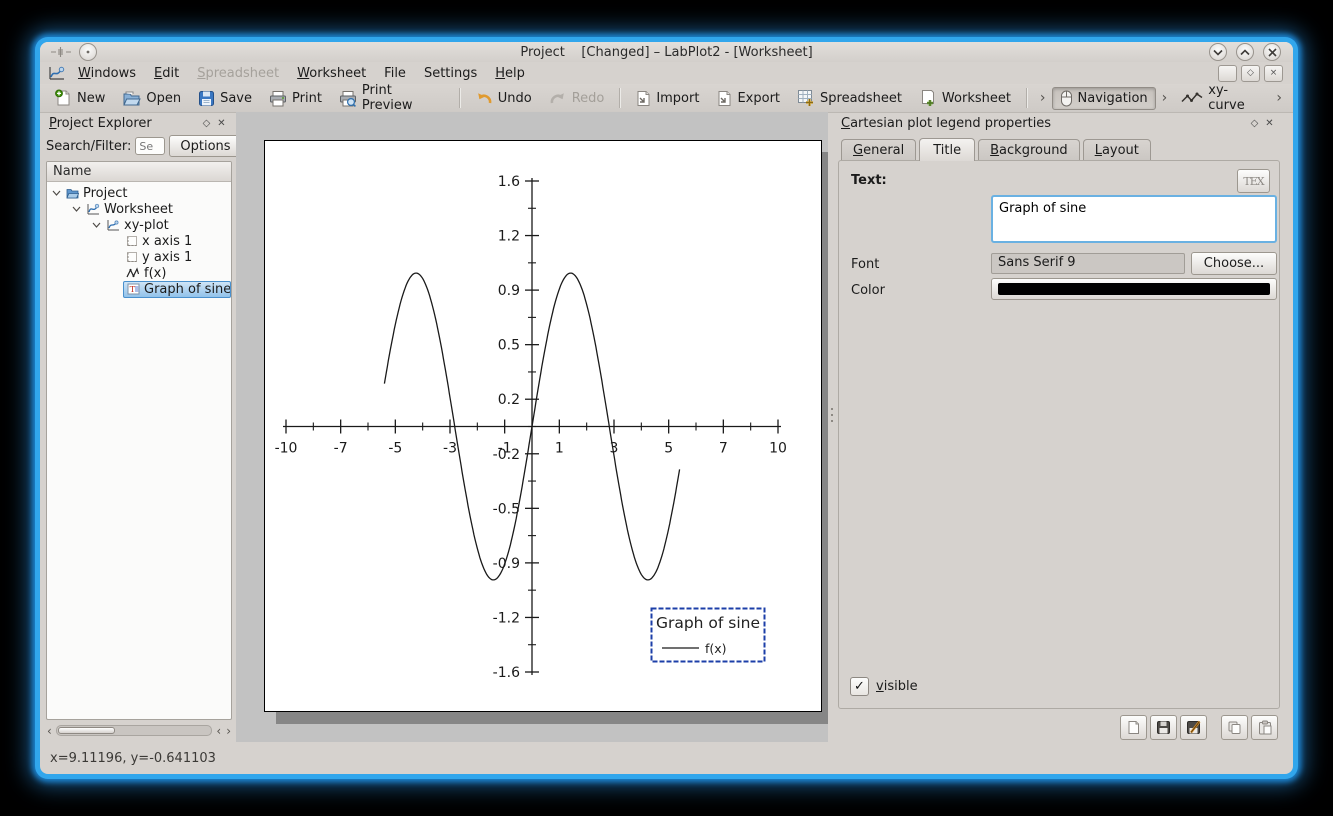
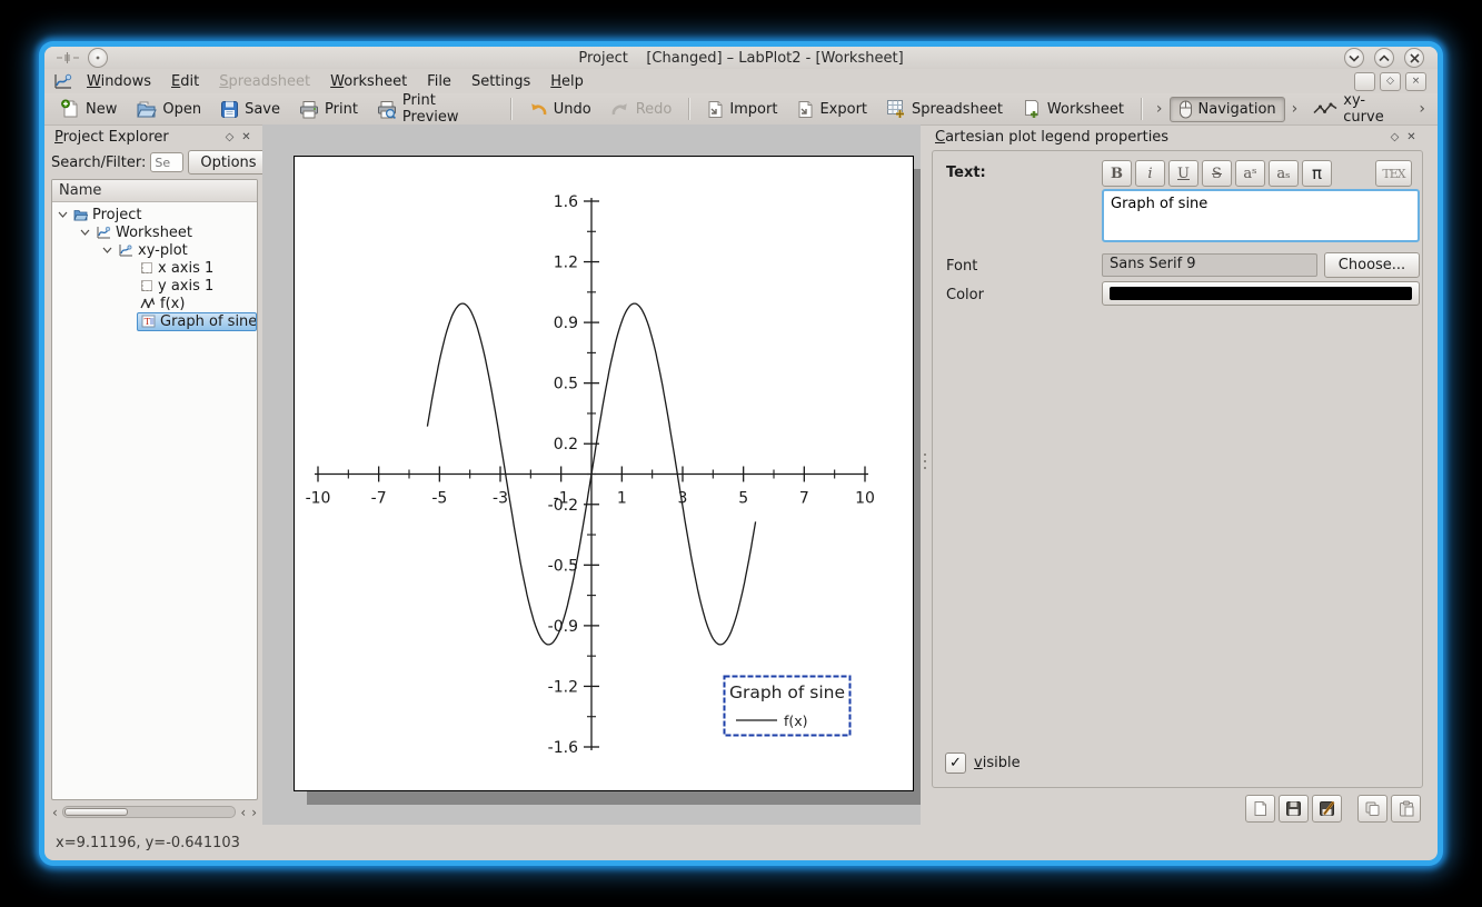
  Project [Changed] – LabPlot2 - [Worksheet]
  Windows
  Edit
  Spreadsheet
  Worksheet
  File
  Settings
  Help
  ◇
  ×
  New
  Open
  Save
  Print
  Print Preview
  Undo
  Redo
  Import
  Export
  Spreadsheet
  Worksheet
  ›
  Navigation
  ›
  xy-curve
  ›
  Project Explorer
  ◇
  ✕
  Search/Filter:
  Se
  Options
  Name
  Project
  Worksheet
  xy-plot
  x axis 1
  y axis 1
  f(x)
  T
  Graph of sine
  ‹
  ‹
  ›
  -10
  -7
  -5
  -3
  -1
  1
  3
  5
  7
  10
  1.6
  1.2
  0.9
  0.5
  0.2
  -0.2
  -0.5
  -0.9
  -1.2
  -1.6
  Graph of sine
  f(x)
  Cartesian plot legend properties
  ◇
  ✕
- General
- Title
- Background
- Layout
  Text:
+ B
+ i
+ U
+ S
+ aˢ
+ aₛ
+ π
  TEX
  Graph of sine
  Font
  Sans Serif 9
  Choose...
  Color
  ✓
  visible
  x=9.11196, y=-0.641103
